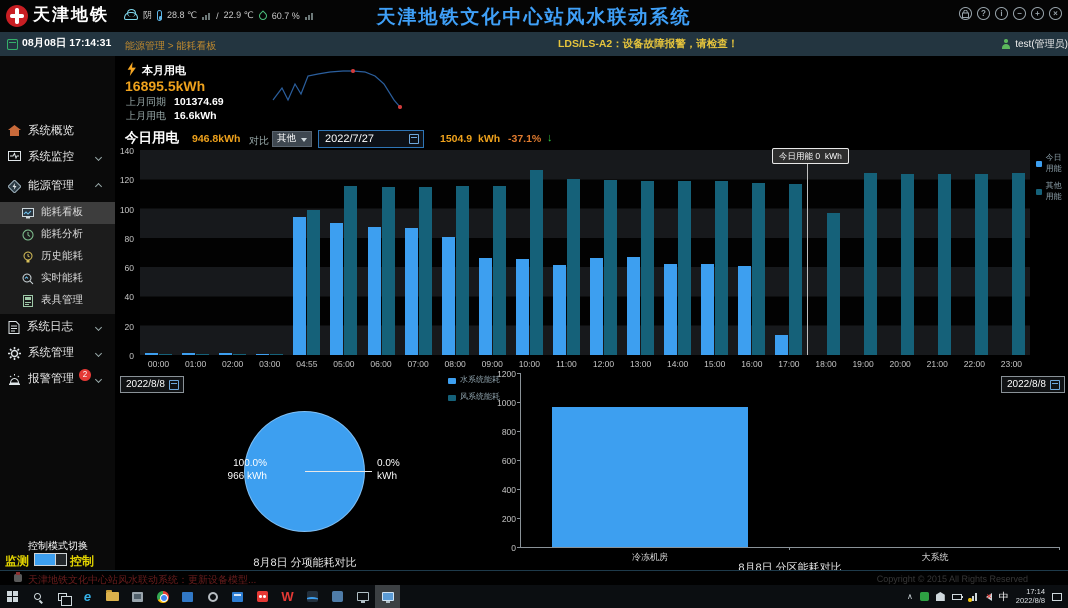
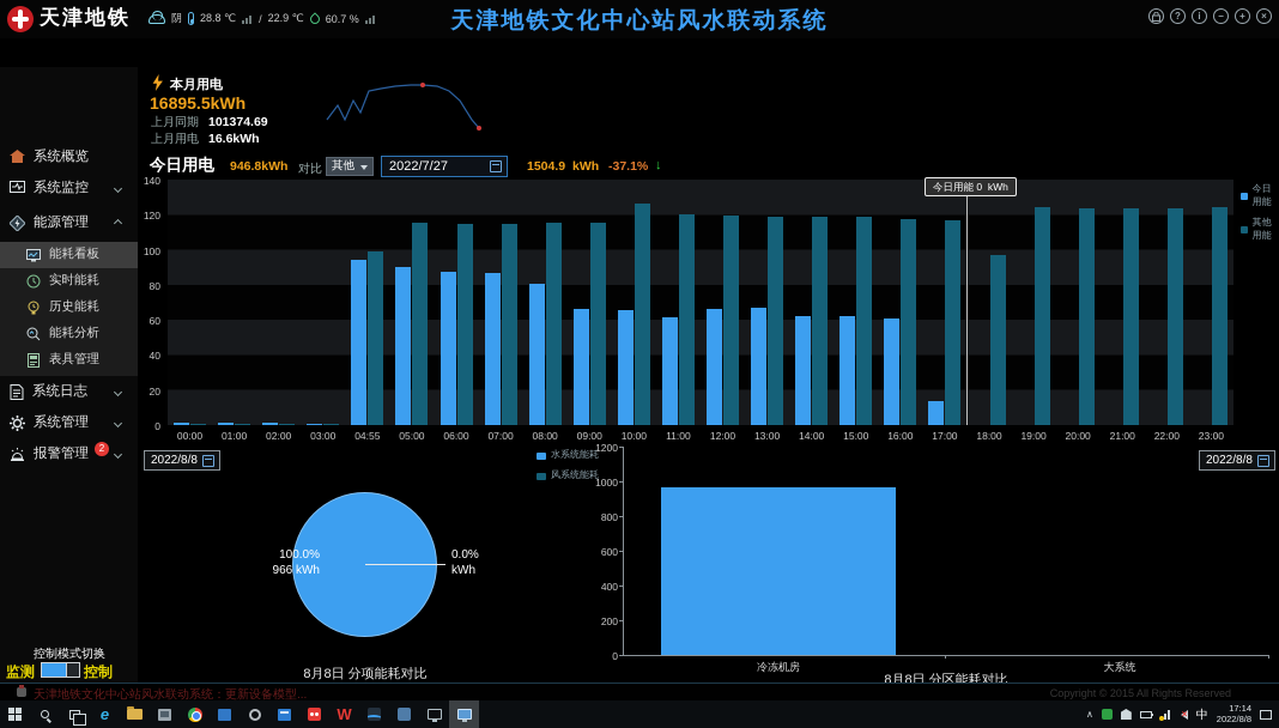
  天津地铁
  阴
  28.8 ℃
  /
  22.9 ℃
  60.7 %
  天津地铁文化中心站风水联动系统
  ?
  i
  −
  +
  ×
- 08月08日 17:14:31
- 能源管理 > 能耗看板
- LDS/LS-A2：设备故障报警，请检查！
- test(管理员)
  系统概览
  系统监控
  能源管理
  能耗看板
- 能耗分析
+ 实时能耗
  历史能耗
- 实时能耗
+ 能耗分析
  表具管理
  系统日志
  系统管理
  报警管理
  2
  本月用电
  16895.5kWh
  上月同期 101374.69
  上月用电 16.6kWh
  今日用电
  946.8kWh
  对比
  其他
  2022/7/27
  1504.9
  kWh
  -37.1%
  ↓
  0
  20
  40
  60
  80
  100
  120
  140
  00:00
  01:00
  02:00
  03:00
  04:55
  05:00
  06:00
  07:00
  08:00
  09:00
  10:00
  11:00
  12:00
  13:00
  14:00
  15:00
  16:00
  17:00
  18:00
  19:00
  20:00
  21:00
  22:00
  23:00
  今日用能
  其他用能
  今日用能 0 kWh
  2022/8/8
  水系统能耗
  风系统能耗
  100.0%
  966 kWh
  0.0%
  kWh
  8月8日 分项能耗对比
  0
  200
  400
  600
  800
  1000
  1200
  冷冻机房
  大系统
  2022/8/8
  8月8日 分区能耗对比
  控制模式切换
  监测
  控制
  天津地铁文化中心站风水联动系统：更新设备模型...
  Copyright © 2015 All Rights Reserved
  e
  W
  ∧
  中
  17:14
  2022/8/8
